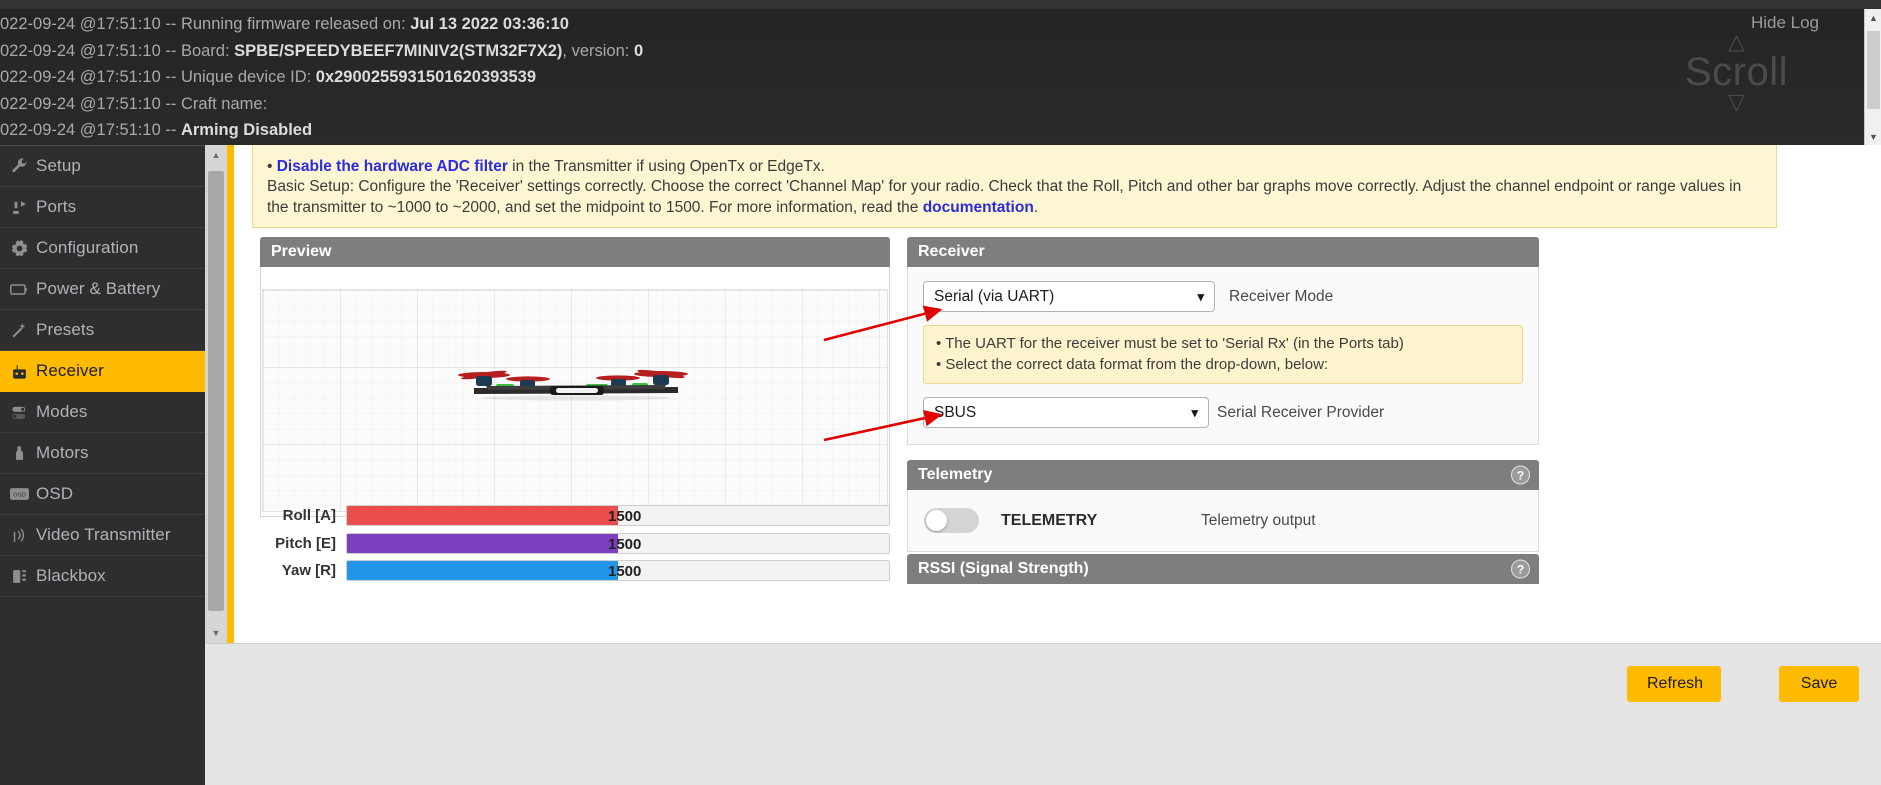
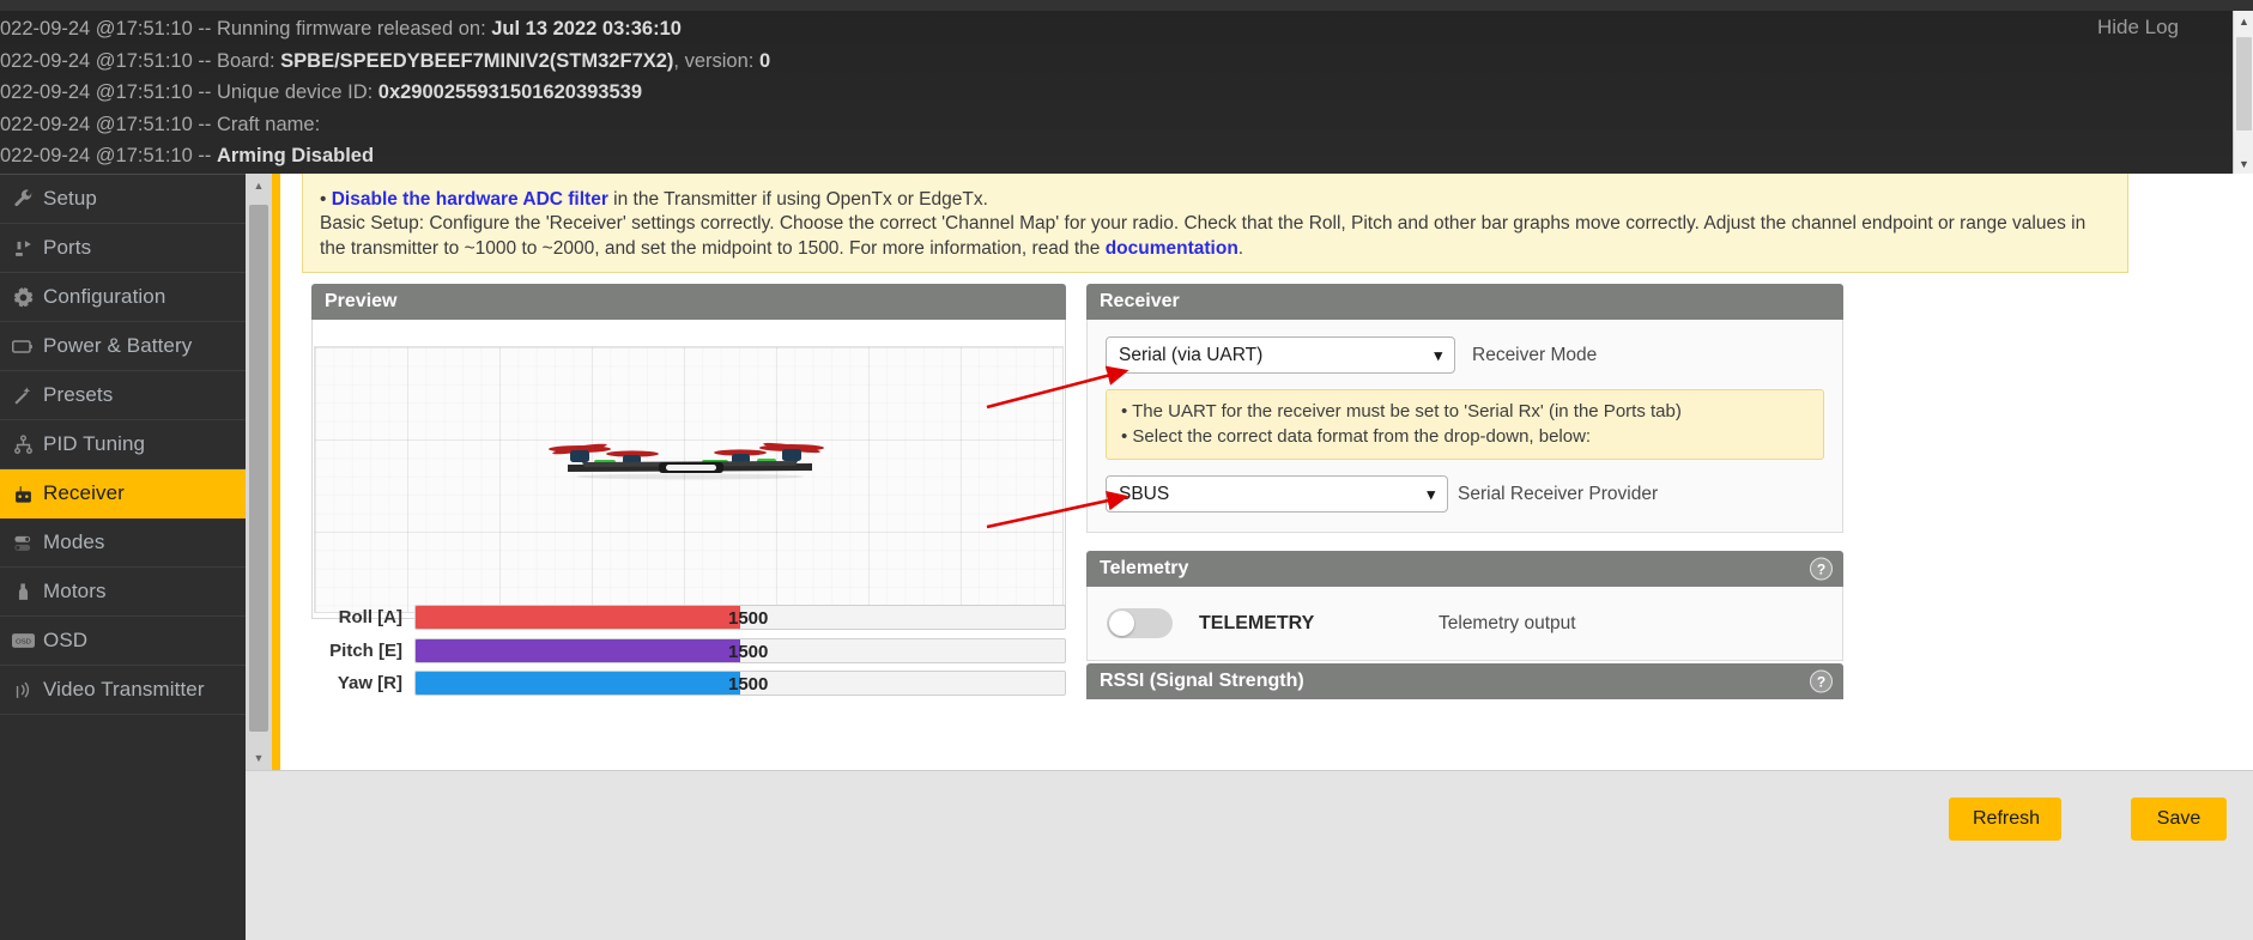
  022-09-24 @17:51:10 -- Running firmware released on: Jul 13 2022 03:36:10
  022-09-24 @17:51:10 -- Board: SPBE/SPEEDYBEEF7MINIV2(STM32F7X2), version: 0
  022-09-24 @17:51:10 -- Unique device ID: 0x2900255931501620393539
  022-09-24 @17:51:10 -- Craft name:
  022-09-24 @17:51:10 -- Arming Disabled
  Hide Log
- △
- Scroll
- ▽
  ▲
  ▼
  Setup
  Ports
  Configuration
  Power & Battery
  Presets
+ PID Tuning
  Receiver
  Modes
  Motors
  OSD
  Video Transmitter
- Blackbox
  ▲
  ▼
  • Disable the hardware ADC filter in the Transmitter if using OpenTx or EdgeTx.
  Basic Setup: Configure the 'Receiver' settings correctly. Choose the correct 'Channel Map' for your radio. Check that the Roll, Pitch and other bar graphs move correctly. Adjust the channel endpoint or range values in the transmitter to ~1000 to ~2000, and set the midpoint to 1500. For more information, read the documentation.
  Preview
  Roll [A]
  1500
  Pitch [E]
  1500
  Yaw [R]
  1500
  Receiver
  Serial (via UART)
  ▾
  Receiver Mode
  • The UART for the receiver must be set to 'Serial Rx' (in the Ports tab)
  • Select the correct data format from the drop-down, below:
  SBUS
  ▾
  Serial Receiver Provider
  Telemetry
  ?
  TELEMETRY
  Telemetry output
  RSSI (Signal Strength)
  ?
  Refresh
  Save
